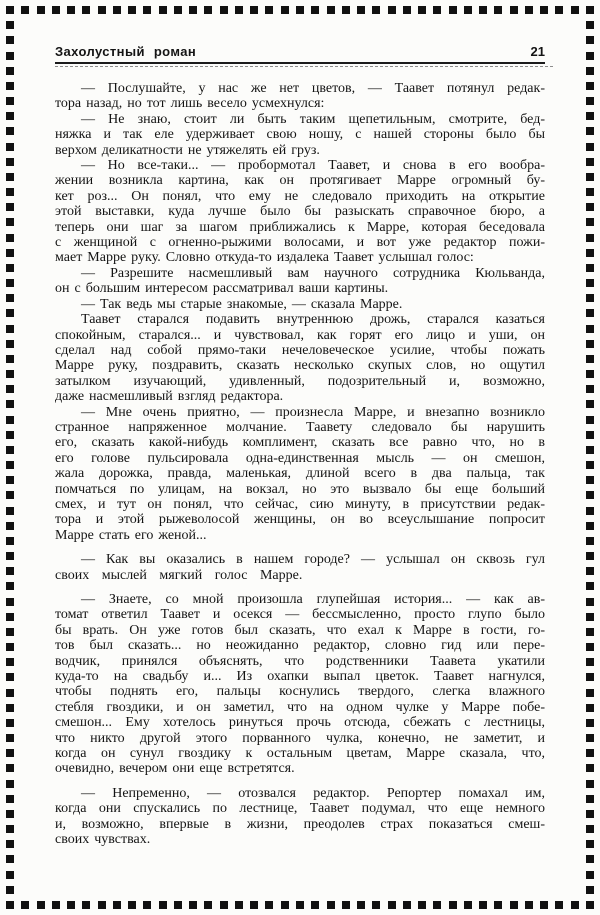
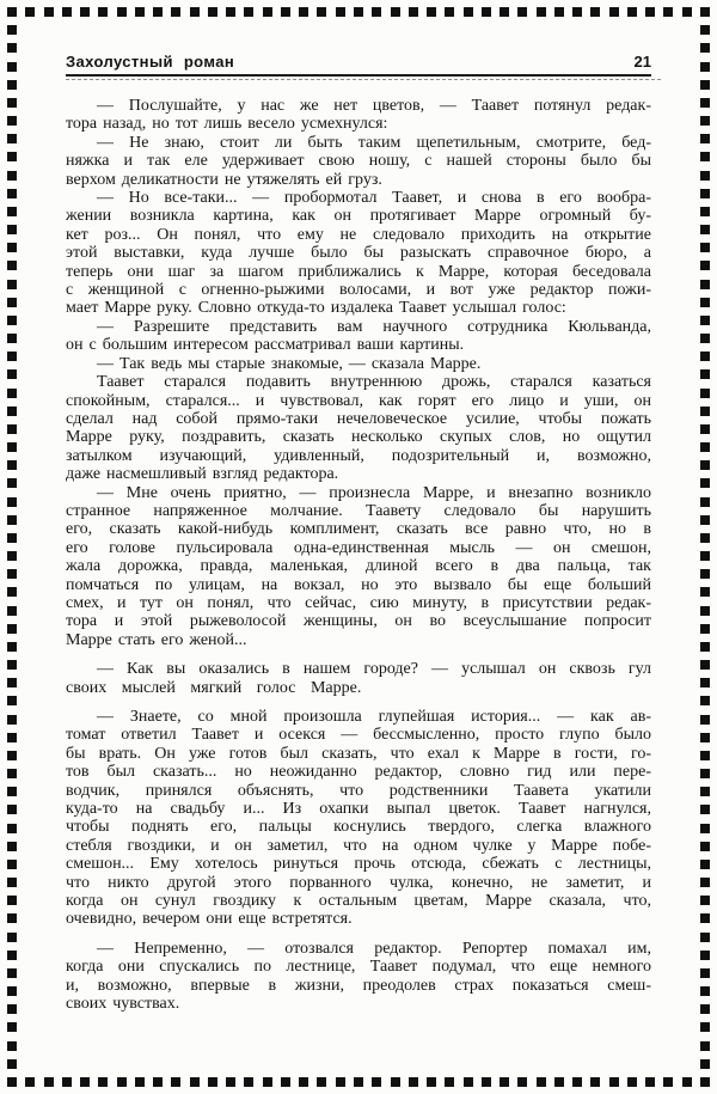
  Захолустный роман
  21
  — Послушайте, у нас же нет цветов, — Таавет потянул редак-
  тора назад, но тот лишь весело усмехнулся:
  — Не знаю, стоит ли быть таким щепетильным, смотрите, бед-
  няжка и так еле удерживает свою ношу, с нашей стороны было бы
  верхом деликатности не утяжелять ей груз.
  — Но все-таки... — пробормотал Таавет, и снова в его вообра-
  жении возникла картина, как он протягивает Марре огромный бу-
  кет роз... Он понял, что ему не следовало приходить на открытие
  этой выставки, куда лучше было бы разыскать справочное бюро, а
  теперь они шаг за шагом приближались к Марре, которая беседовала
  с женщиной с огненно-рыжими волосами, и вот уже редактор пожи-
  мает Марре руку. Словно откуда-то издалека Таавет услышал голос:
- — Разрешите насмешливый вам научного сотрудника Кюльванда,
+ — Разрешите представить вам научного сотрудника Кюльванда,
  он с большим интересом рассматривал ваши картины.
  — Так ведь мы старые знакомые, — сказала Марре.
  Таавет старался подавить внутреннюю дрожь, старался казаться
  спокойным, старался... и чувствовал, как горят его лицо и уши, он
  сделал над собой прямо-таки нечеловеческое усилие, чтобы пожать
  Марре руку, поздравить, сказать несколько скупых слов, но ощутил
  затылком изучающий, удивленный, подозрительный и, возможно,
  даже насмешливый взгляд редактора.
  — Мне очень приятно, — произнесла Марре, и внезапно возникло
  странное напряженное молчание. Таавету следовало бы нарушить
  его, сказать какой-нибудь комплимент, сказать все равно что, но в
  его голове пульсировала одна-единственная мысль — он смешон,
  жала дорожка, правда, маленькая, длиной всего в два пальца, так
  помчаться по улицам, на вокзал, но это вызвало бы еще больший
  смех, и тут он понял, что сейчас, сию минуту, в присутствии редак-
  тора и этой рыжеволосой женщины, он во всеуслышание попросит
  Марре стать его женой...
  — Как вы оказались в нашем городе? — услышал он сквозь гул
  своих мыслей мягкий голос Марре.
  — Знаете, со мной произошла глупейшая история... — как ав-
  томат ответил Таавет и осекся — бессмысленно, просто глупо было
  бы врать. Он уже готов был сказать, что ехал к Марре в гости, го-
  тов был сказать... но неожиданно редактор, словно гид или пере-
  водчик, принялся объяснять, что родственники Таавета укатили
  куда-то на свадьбу и... Из охапки выпал цветок. Таавет нагнулся,
  чтобы поднять его, пальцы коснулись твердого, слегка влажного
  стебля гвоздики, и он заметил, что на одном чулке у Марре побе-
  смешон... Ему хотелось ринуться прочь отсюда, сбежать с лестницы,
  что никто другой этого порванного чулка, конечно, не заметит, и
  когда он сунул гвоздику к остальным цветам, Марре сказала, что,
  очевидно, вечером они еще встретятся.
  — Непременно, — отозвался редактор. Репортер помахал им,
  когда они спускались по лестнице, Таавет подумал, что еще немного
  и, возможно, впервые в жизни, преодолев страх показаться смеш-
  своих чувствах.
